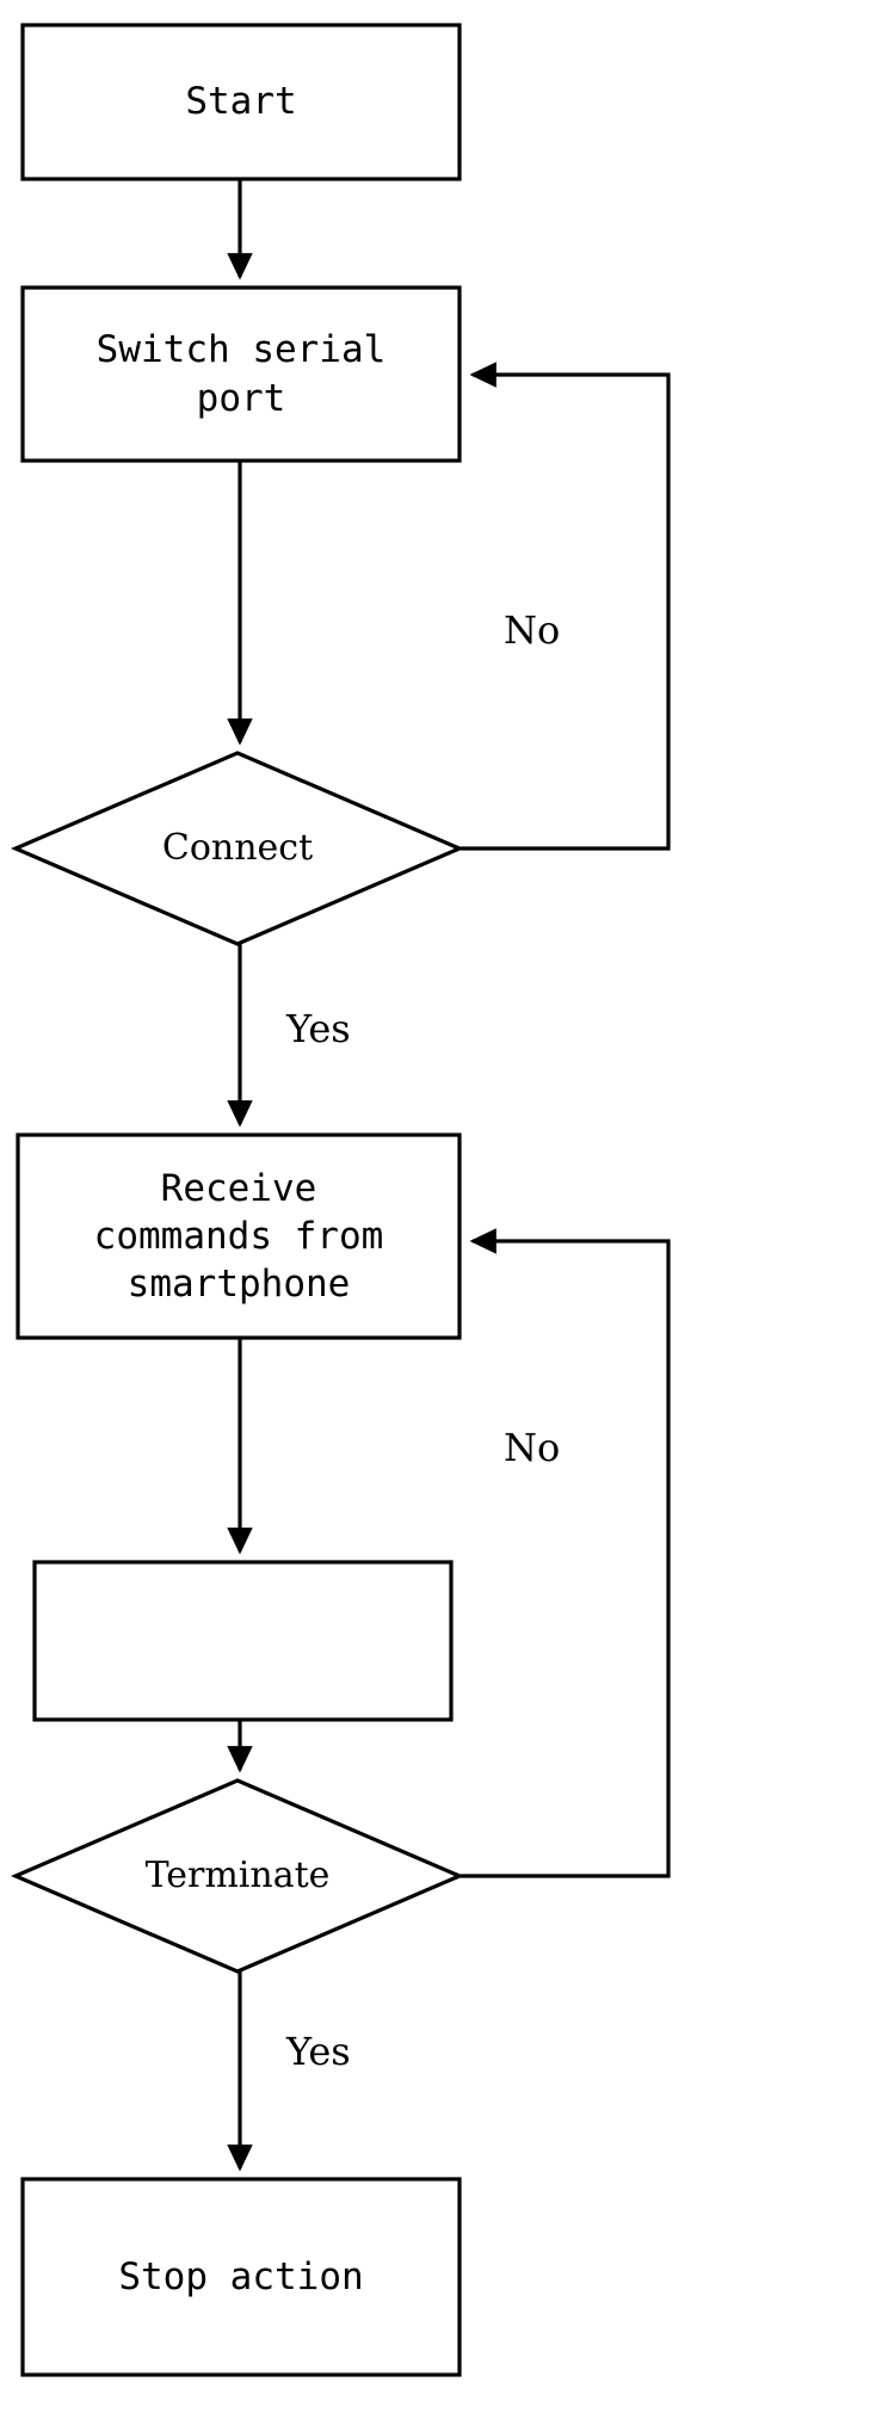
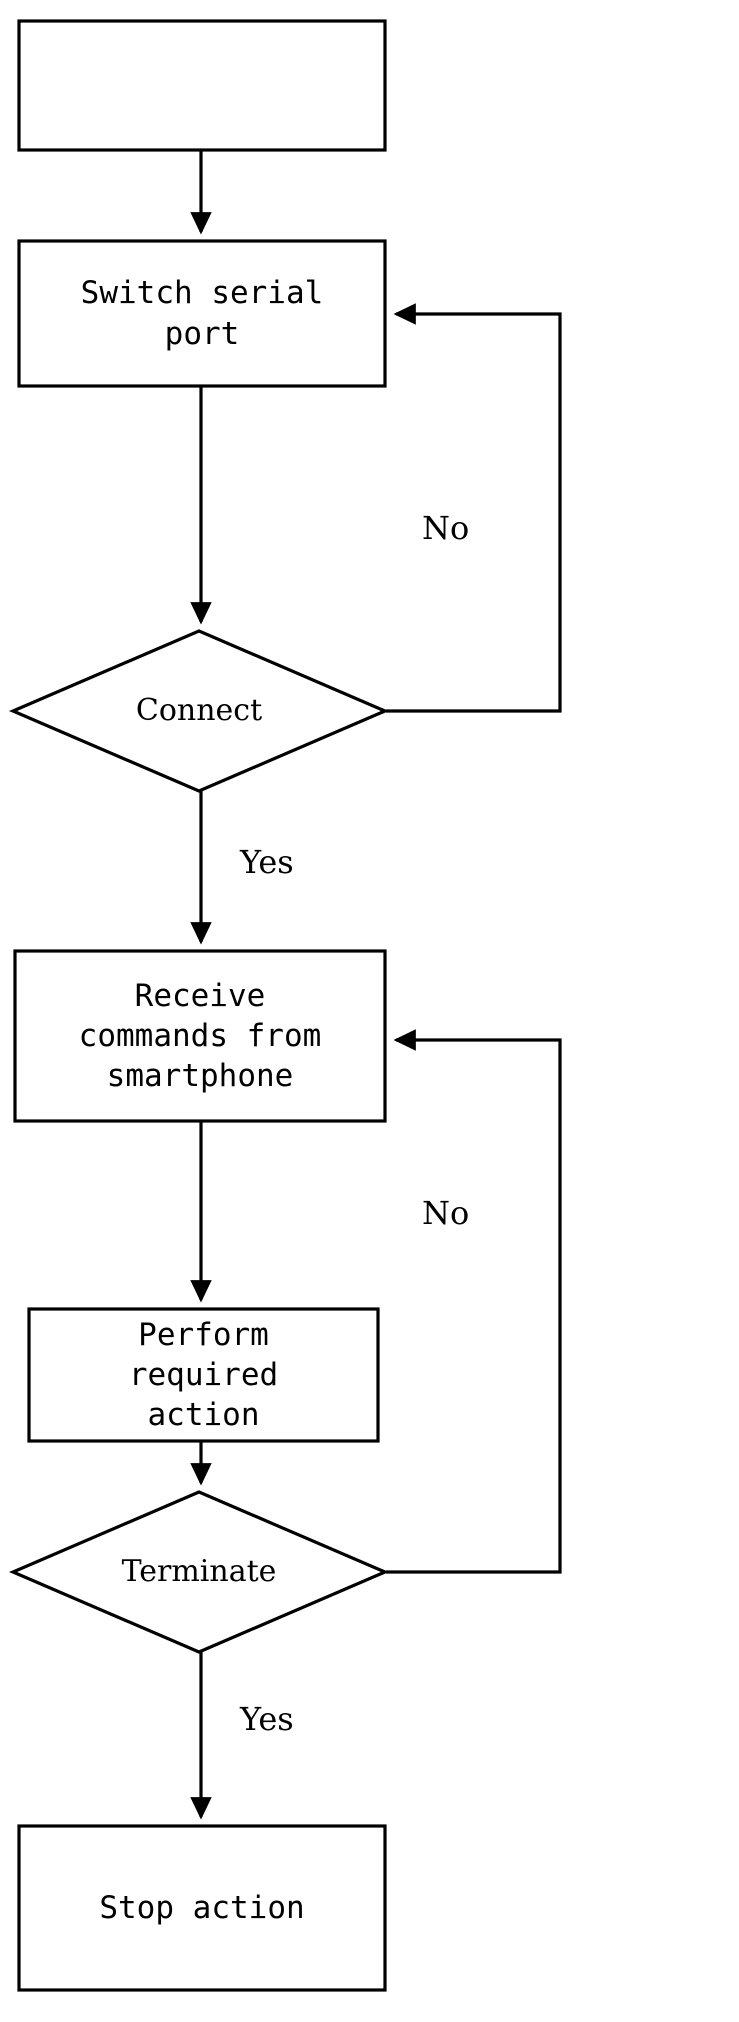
- Start
  Switch serial
  port
  Connect
  Receive
  commands from
  smartphone
+ Perform
+ required
+ action
  Terminate
  Stop action
  No
  Yes
  No
  Yes
